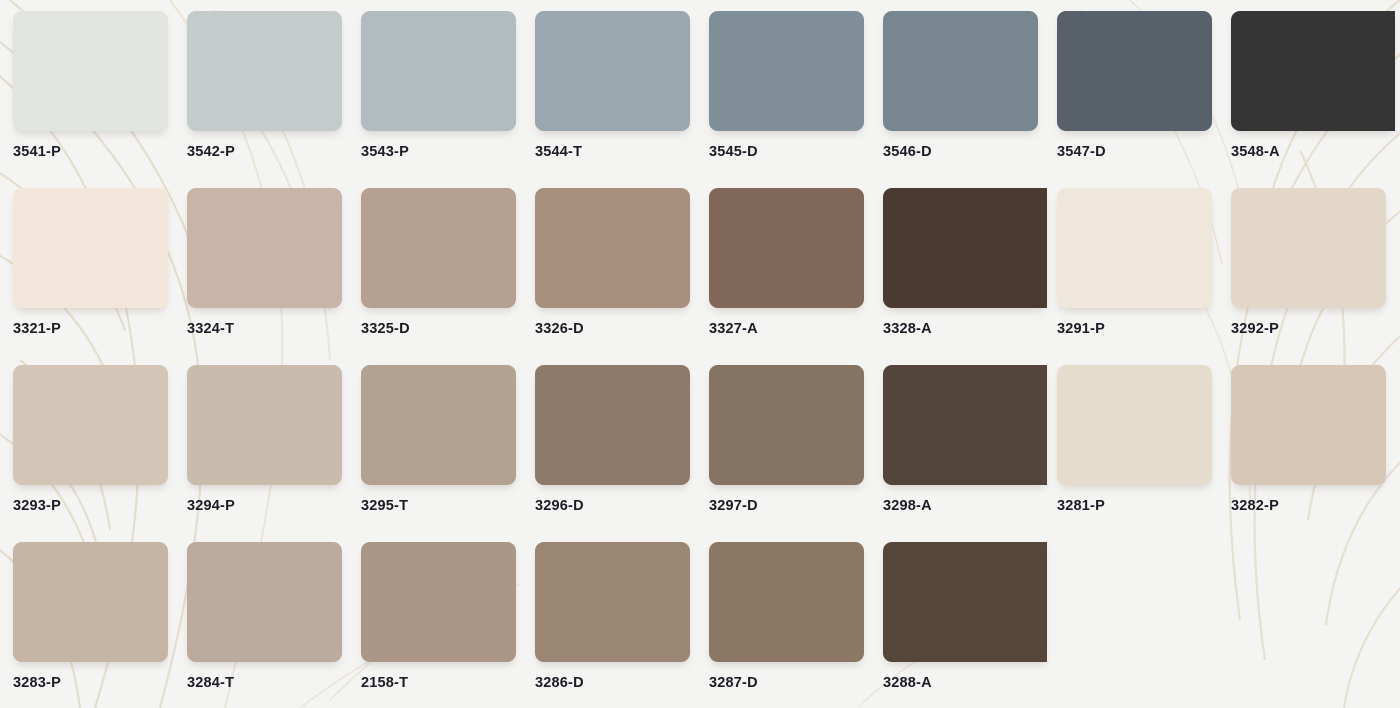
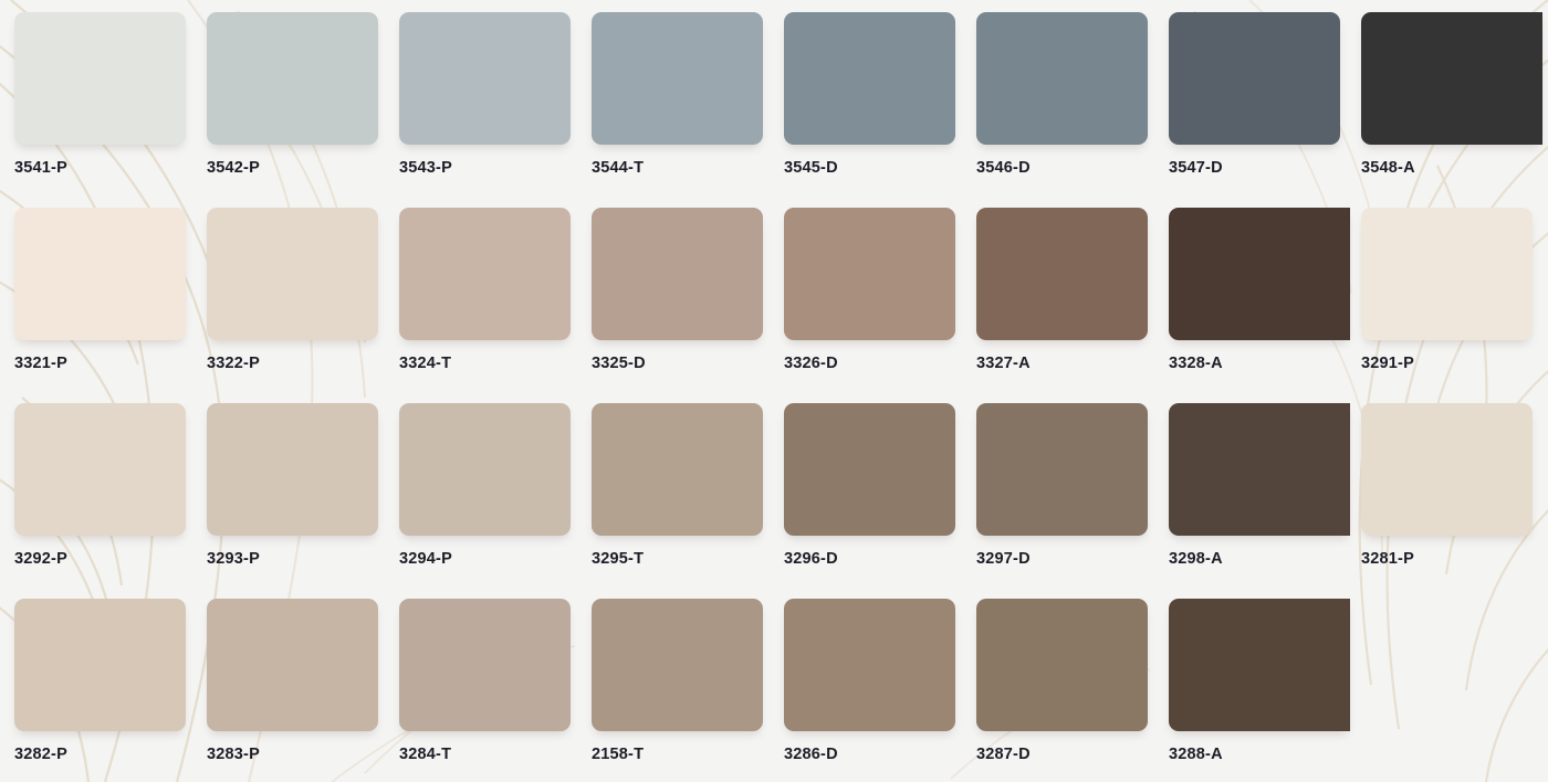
  3541-P
  3542-P
  3543-P
  3544-T
  3545-D
  3546-D
  3547-D
  3548-A
  3321-P
+ 3322-P
  3324-T
  3325-D
  3326-D
  3327-A
  3328-A
  3291-P
  3292-P
  3293-P
  3294-P
  3295-T
  3296-D
  3297-D
  3298-A
  3281-P
  3282-P
  3283-P
  3284-T
  2158-T
  3286-D
  3287-D
  3288-A
